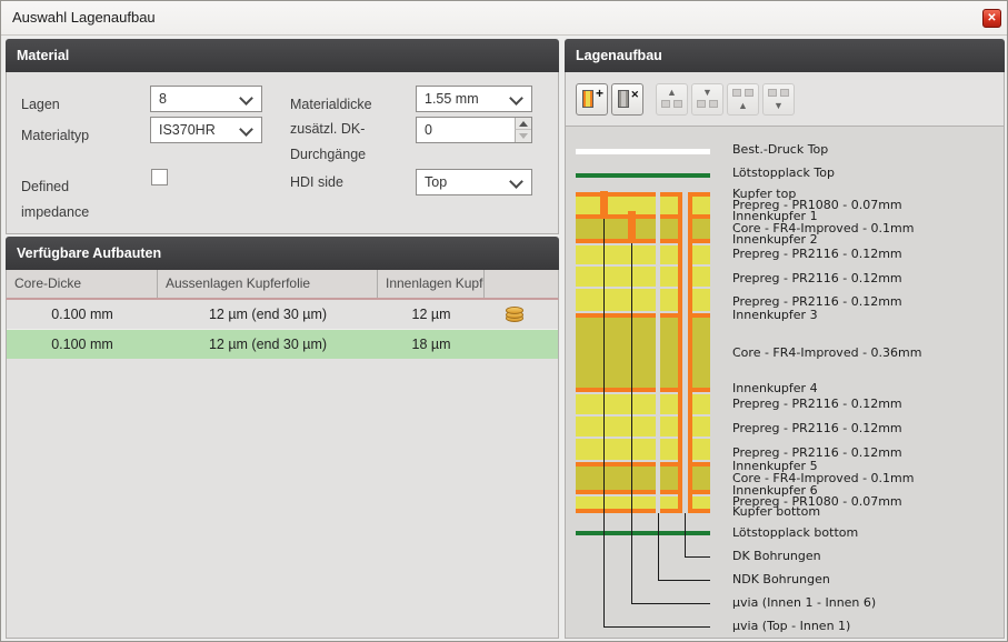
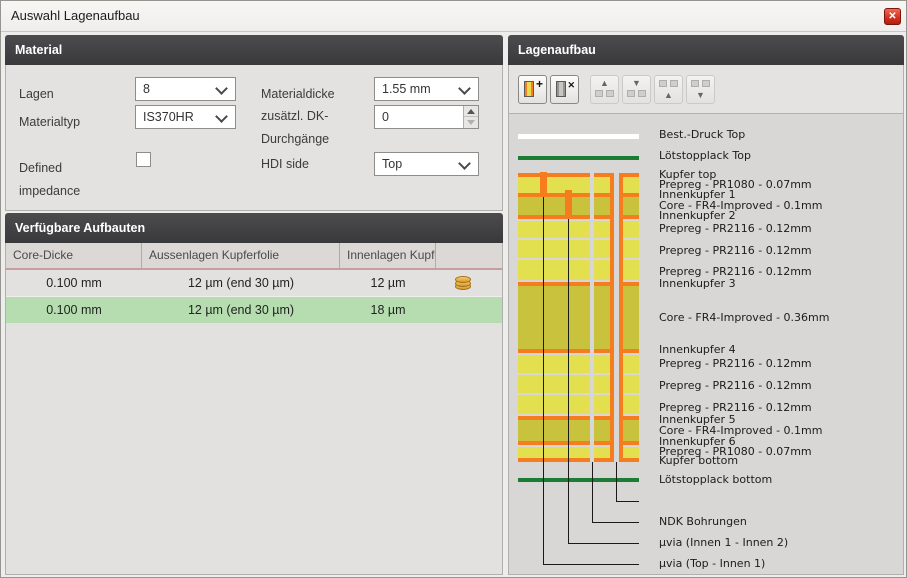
  Auswahl Lagenaufbau
  ✕
  Material
  Lagen
  8
  Materialtyp
  IS370HR
  Materialdicke
  1.55 mm
  zusätzl. DK-
  Durchgänge
  0
  Defined
  impedance
  HDI side
  Top
  Verfügbare Aufbauten
  Core-Dicke
  Aussenlagen Kupferfolie
  Innenlagen Kupf
  0.100 mm
  12 µm (end 30 µm)
  12 µm
  0.100 mm
  12 µm (end 30 µm)
  18 µm
  Lagenaufbau
  +
  ✕
  ▲
  ▼
  ▲
  ▼
  Best.-Druck Top
  Lötstopplack Top
  Kupfer top
  Prepreg - PR1080 - 0.07mm
  Innenkupfer 1
  Core - FR4-Improved - 0.1mm
  Innenkupfer 2
  Prepreg - PR2116 - 0.12mm
  Prepreg - PR2116 - 0.12mm
  Prepreg - PR2116 - 0.12mm
  Innenkupfer 3
  Core - FR4-Improved - 0.36mm
  Innenkupfer 4
  Prepreg - PR2116 - 0.12mm
  Prepreg - PR2116 - 0.12mm
  Prepreg - PR2116 - 0.12mm
  Innenkupfer 5
  Core - FR4-Improved - 0.1mm
  Innenkupfer 6
  Prepreg - PR1080 - 0.07mm
  Kupfer bottom
  Lötstopplack bottom
- DK Bohrungen
  NDK Bohrungen
- µvia (Innen 1 - Innen 6)
+ µvia (Innen 1 - Innen 2)
  µvia (Top - Innen 1)
